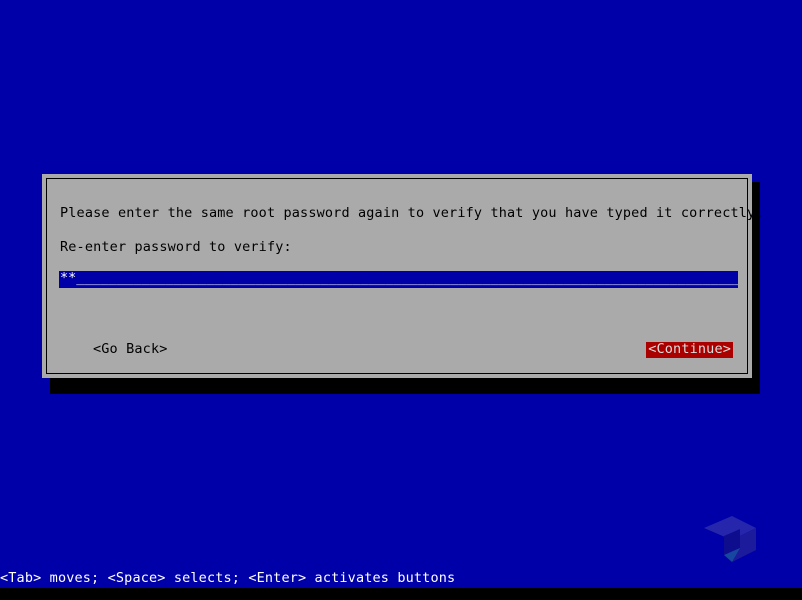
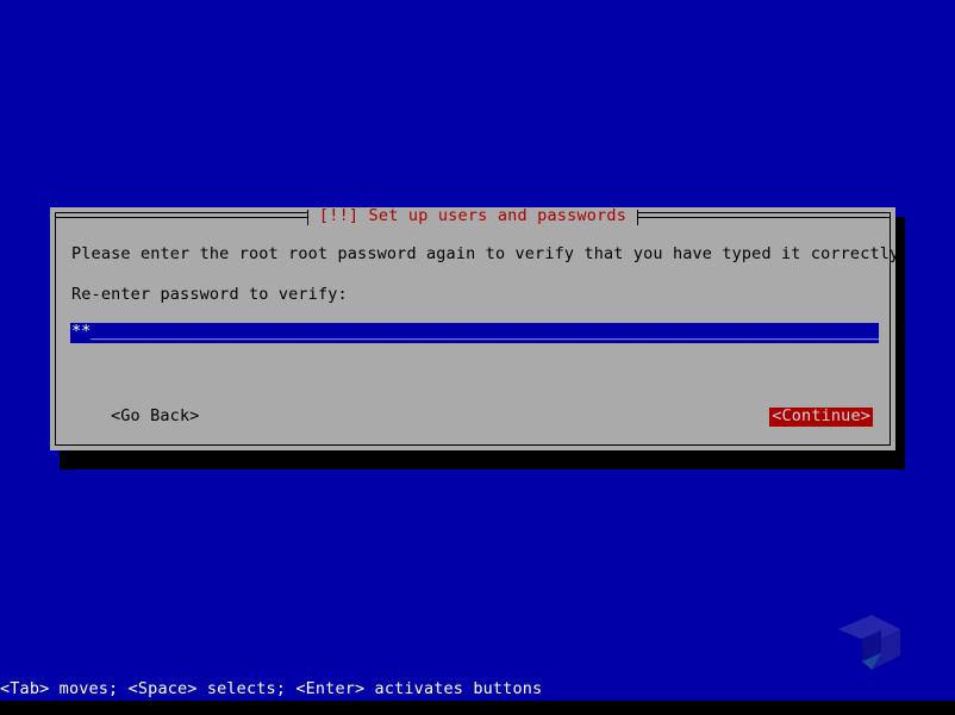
+ [!!] Set up users and passwords
- Please enter the same root password again to verify that you have typed it correctly.
+ Please enter the root root password again to verify that you have typed it correctly.
  Re-enter password to verify:
  **_________________________________________________________________________________
  <Go Back>
  <Continue>
  <Tab> moves; <Space> selects; <Enter> activates buttons
